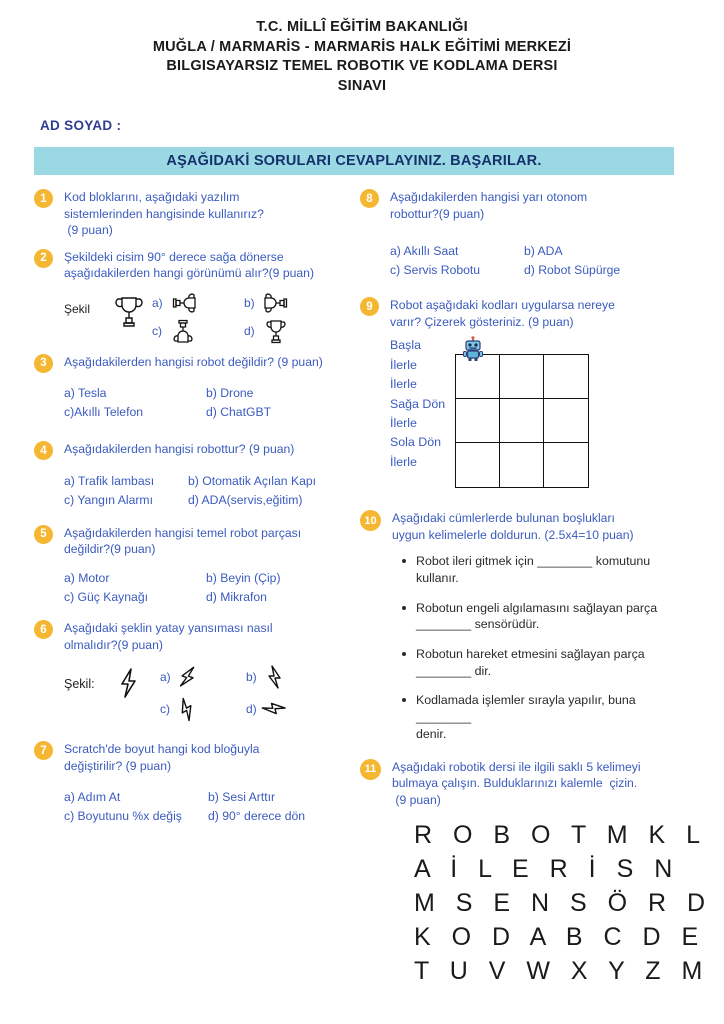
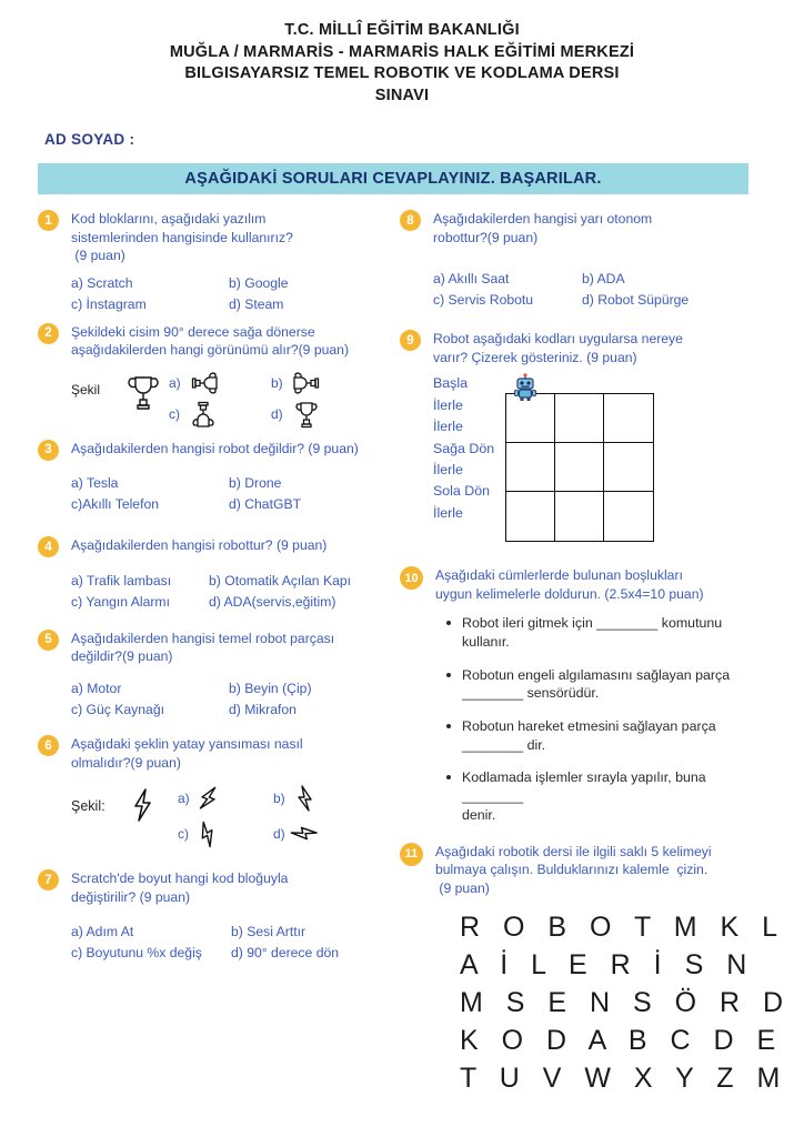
  T.C. MİLLÎ EĞİTİM BAKANLIĞI
  MUĞLA / MARMARİS - MARMARİS HALK EĞİTİMİ MERKEZİ
  BILGISAYARSIZ TEMEL ROBOTIK VE KODLAMA DERSI
  SINAVI
  AD SOYAD :
  AŞAĞIDAKİ SORULARI CEVAPLAYINIZ. BAŞARILAR.
  1
  Kod bloklarını, aşağıdaki yazılım
  sistemlerinden hangisinde kullanırız?
  (9 puan)
+ a) Scratch
+ b) Google
+ c) İnstagram
+ d) Steam
  2
  Şekildeki cisim 90° derece sağa dönerse
  aşağıdakilerden hangi görünümü alır?(9 puan)
  Şekil
  a)
  b)
  c)
  d)
  3
  Aşağıdakilerden hangisi robot değildir? (9 puan)
  a) Tesla
  b) Drone
  c)Akıllı Telefon
  d) ChatGBT
  4
  Aşağıdakilerden hangisi robottur? (9 puan)
  a) Trafik lambası
  b) Otomatik Açılan Kapı
  c) Yangın Alarmı
  d) ADA(servis,eğitim)
  5
  Aşağıdakilerden hangisi temel robot parçası
  değildir?(9 puan)
  a) Motor
  b) Beyin (Çip)
  c) Güç Kaynağı
  d) Mikrafon
  6
  Aşağıdaki şeklin yatay yansıması nasıl
  olmalıdır?(9 puan)
  Şekil:
  a)
  b)
  c)
  d)
  7
  Scratch'de boyut hangi kod bloğuyla
  değiştirilir? (9 puan)
  a) Adım At
  b) Sesi Arttır
  c) Boyutunu %x değiş
  d) 90° derece dön
  8
  Aşağıdakilerden hangisi yarı otonom
  robottur?(9 puan)
  a) Akıllı Saat
  b) ADA
  c) Servis Robotu
  d) Robot Süpürge
  9
  Robot aşağıdaki kodları uygularsa nereye
  varır? Çizerek gösteriniz. (9 puan)
  Başla
  İlerle
  İlerle
  Sağa Dön
  İlerle
  Sola Dön
  İlerle
  10
  Aşağıdaki cümlerlerde bulunan boşlukları
  uygun kelimelerle doldurun. (2.5x4=10 puan)
  Robot ileri gitmek için ________ komutunu kullanır.
  Robotun engeli algılamasını sağlayan parça
  ________ sensörüdür.
  Robotun hareket etmesini sağlayan parça
  ________ dir.
  Kodlamada işlemler sırayla yapılır, buna ________
  denir.
  11
  Aşağıdaki robotik dersi ile ilgili saklı 5 kelimeyi
  bulmaya çalışın. Bulduklarınızı kalemle çizin.
  (9 puan)
  R O B O T M K L
  A İ L E R İ S N
  M S E N S Ö R D
  K O D A B C D E
  T U V W X Y Z M
